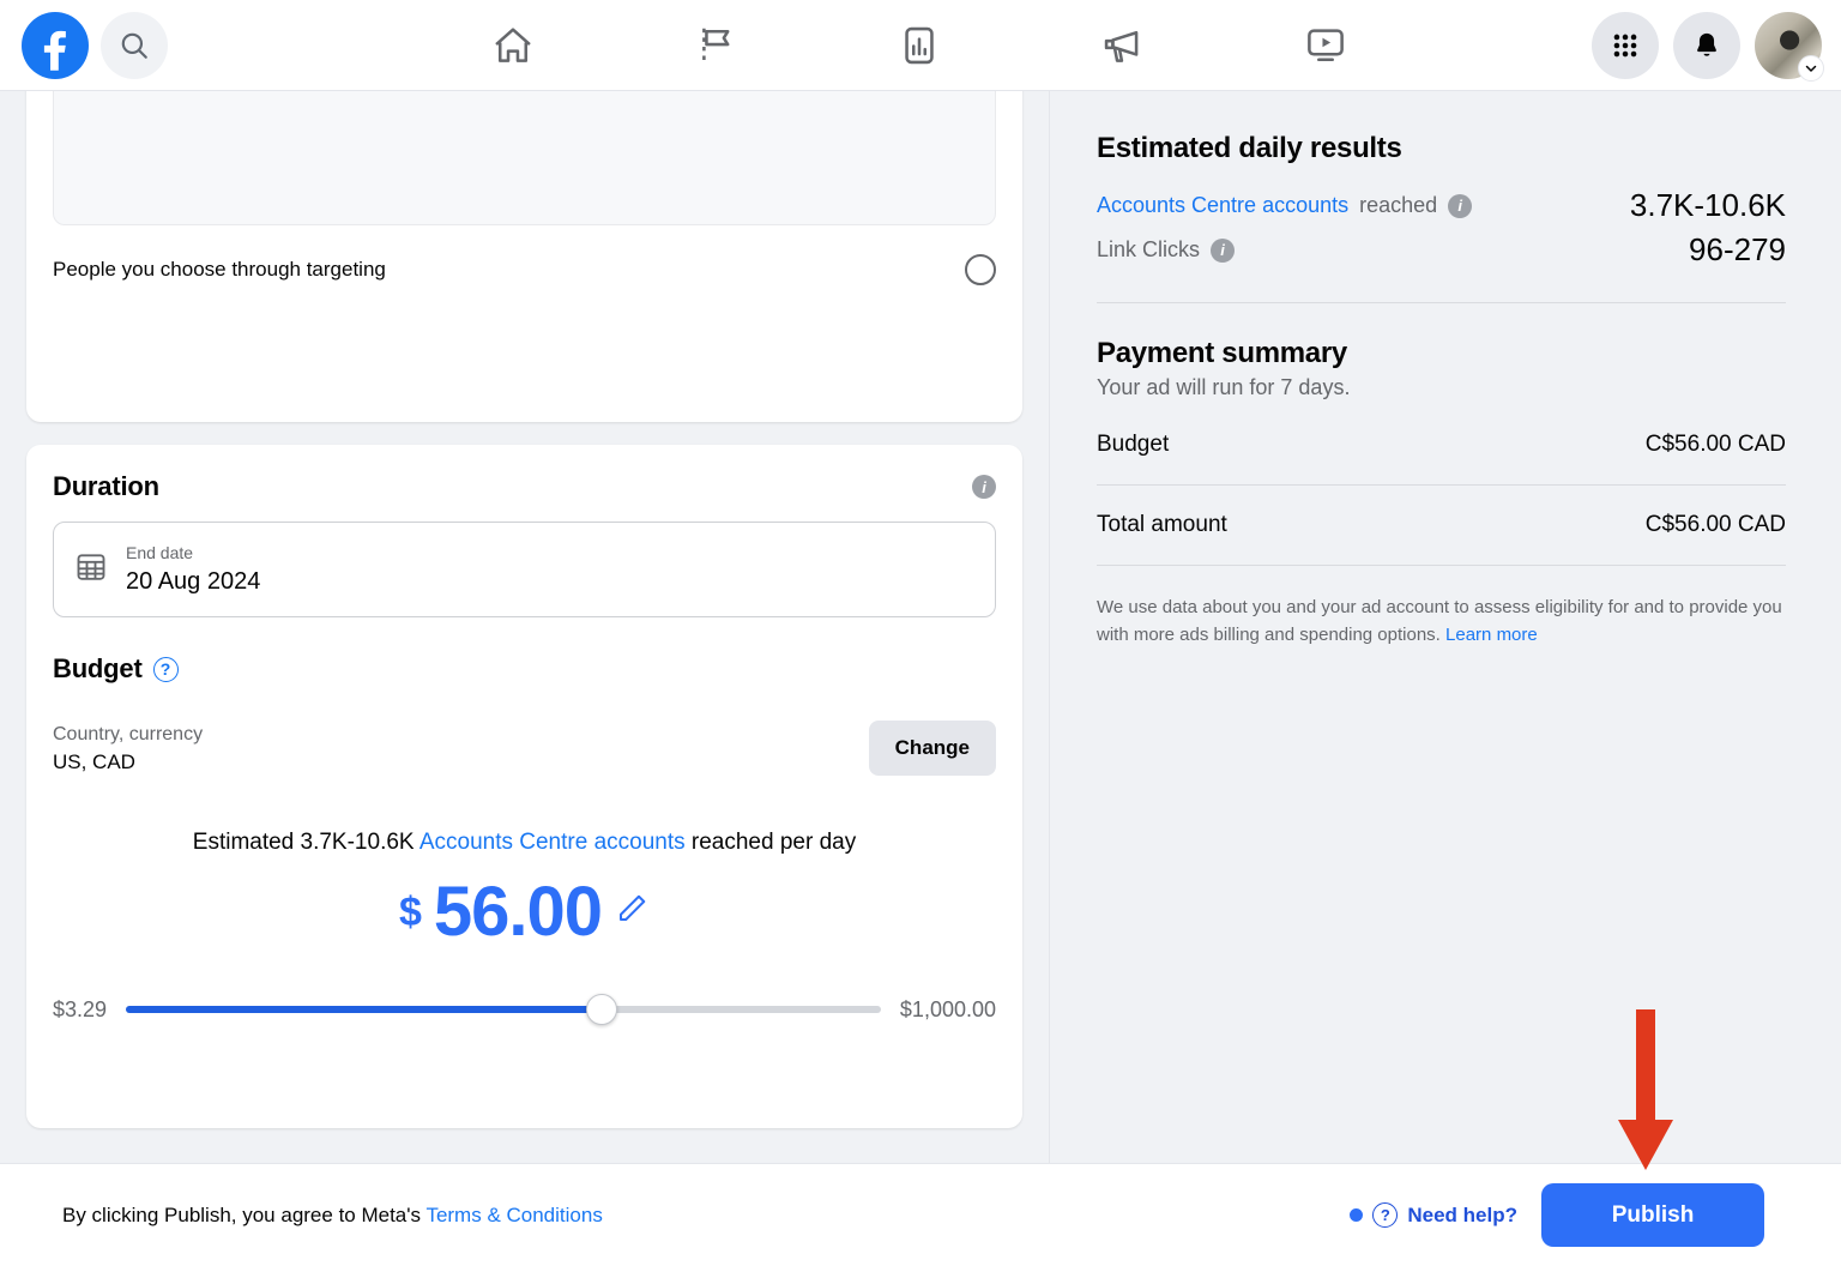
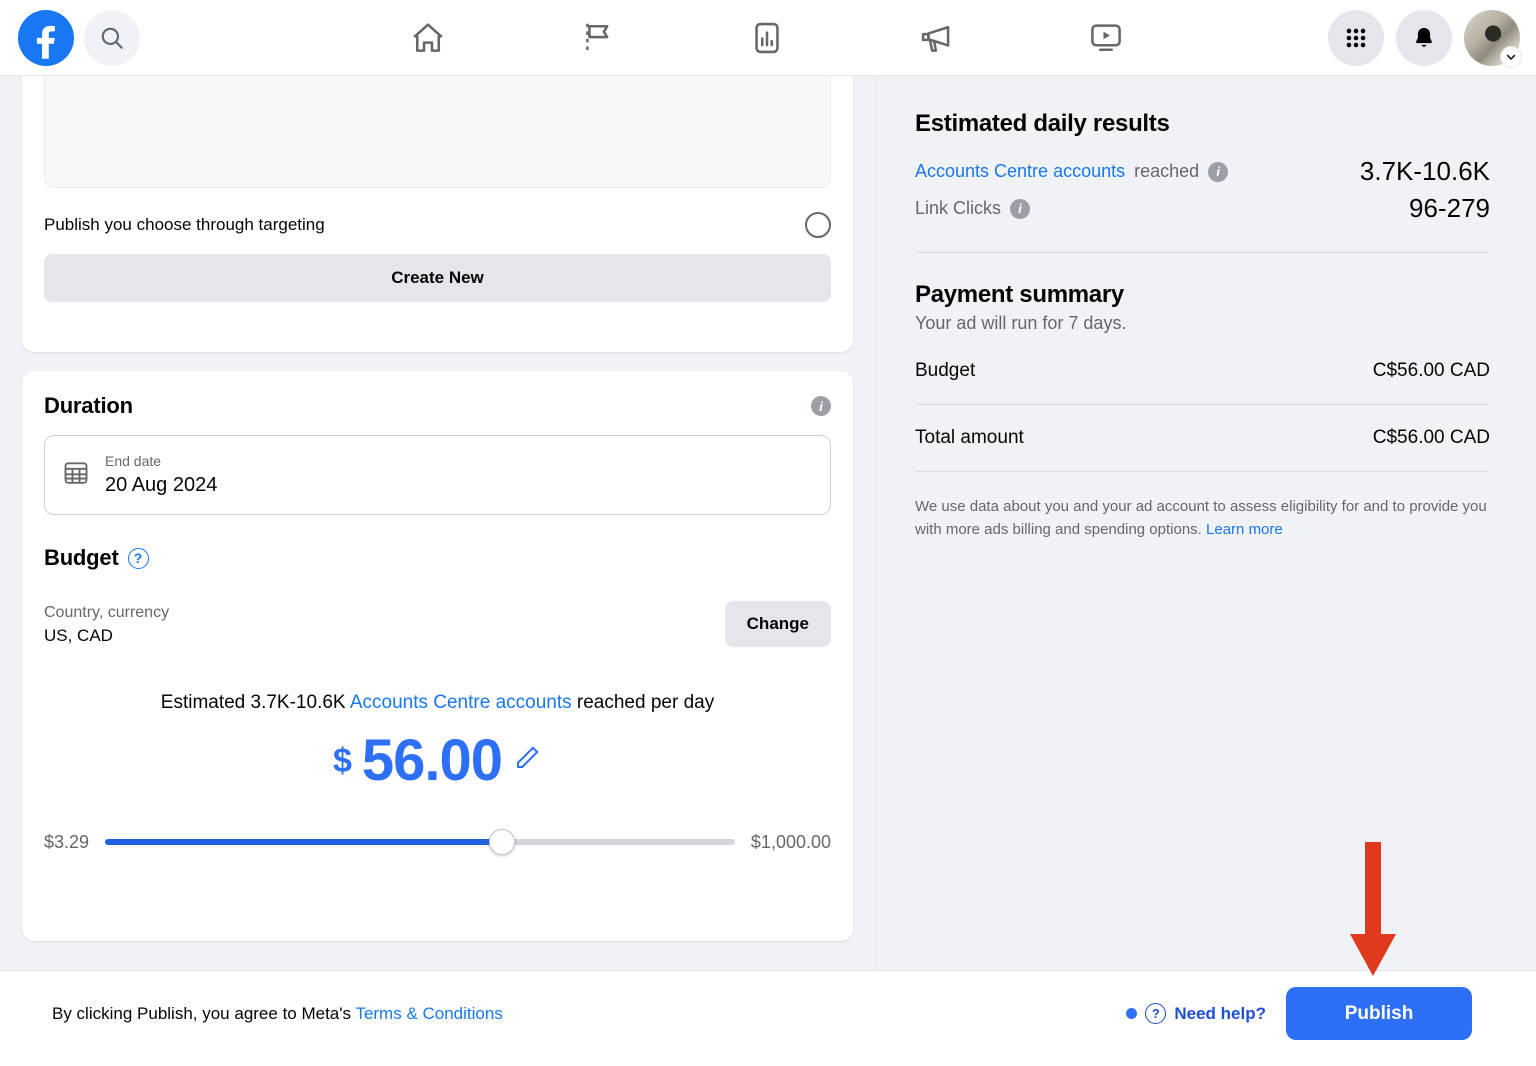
- People you choose through targeting
+ Publish you choose through targeting
+ Create New
  Duration
  i
  End date
  20 Aug 2024
  Budget
  ?
  Country, currency
  US, CAD
  Change
  Estimated 3.7K-10.6K Accounts Centre accounts reached per day
  $
  56.00
  $3.29
  $1,000.00
  Estimated daily results
  Accounts Centre accounts
  reached
  i
  3.7K-10.6K
  Link Clicks
  i
  96-279
  Payment summary
  Your ad will run for 7 days.
  Budget
  C$56.00 CAD
  Total amount
  C$56.00 CAD
  We use data about you and your ad account to assess eligibility for and to provide you with more ads billing and spending options. Learn more
  By clicking Publish, you agree to Meta's Terms & Conditions
  ?
  Need help?
  Publish
